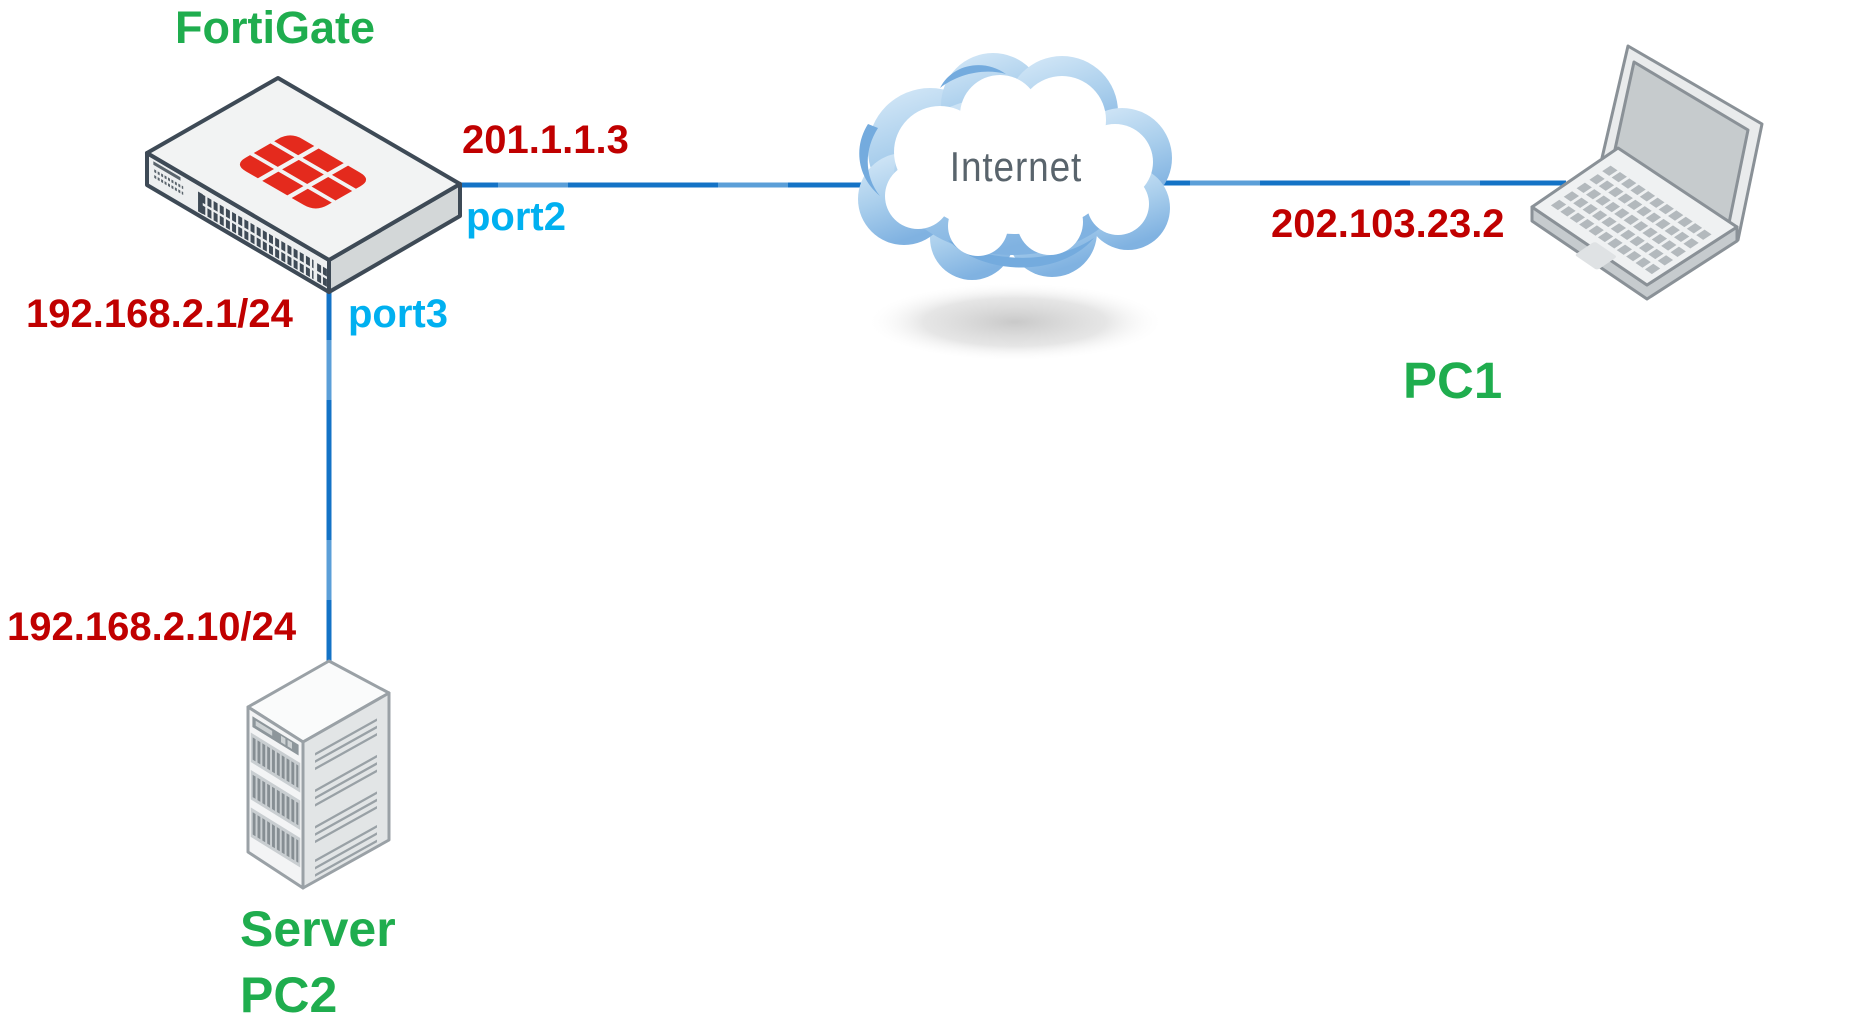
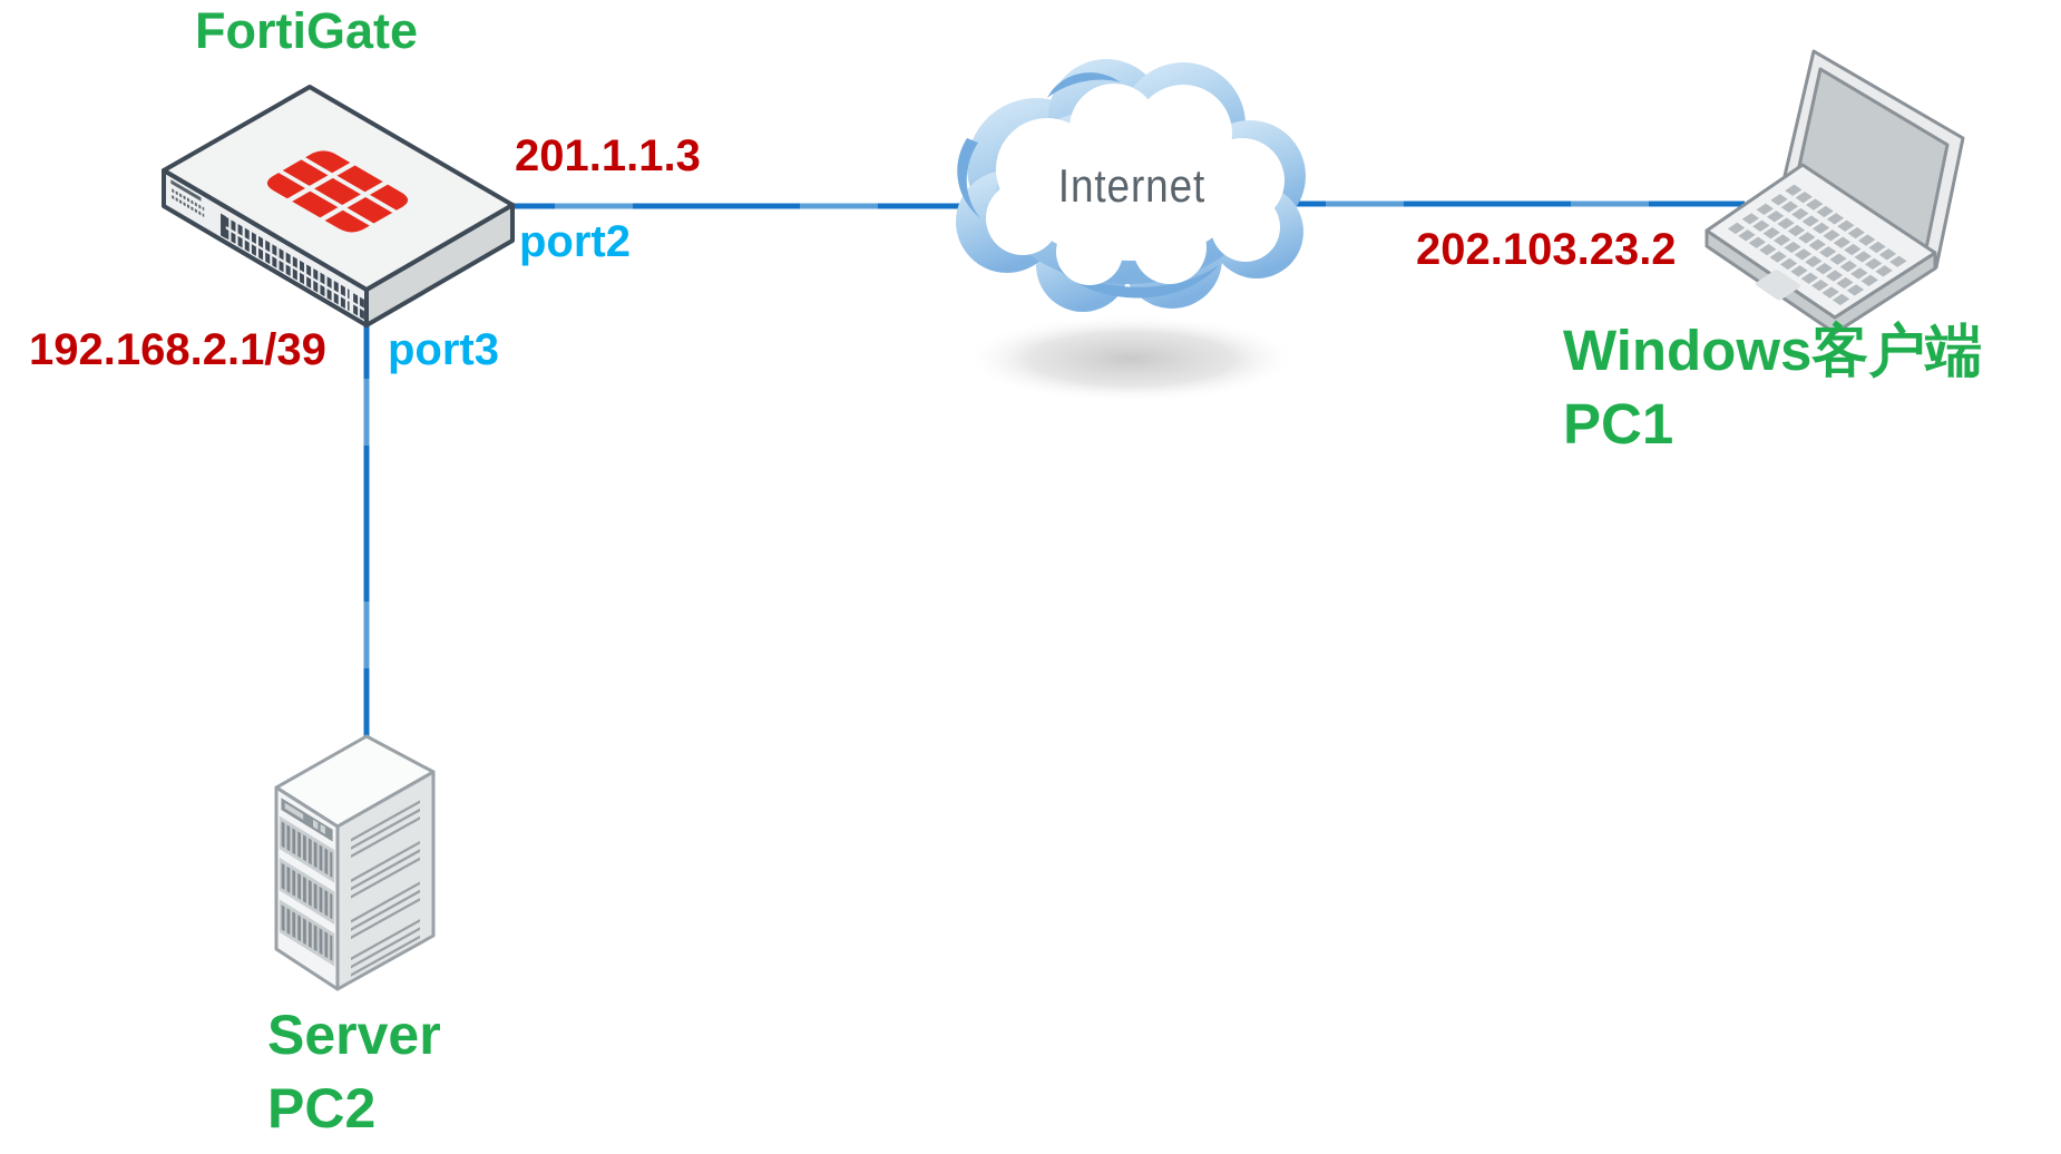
  FortiGate
  201.1.1.3
  port2
- 192.168.2.1/24
+ 192.168.2.1/39
  port3
  Internet
  202.103.23.2
+ Windows客户端
  PC1
- 192.168.2.10/24
  Server
  PC2
